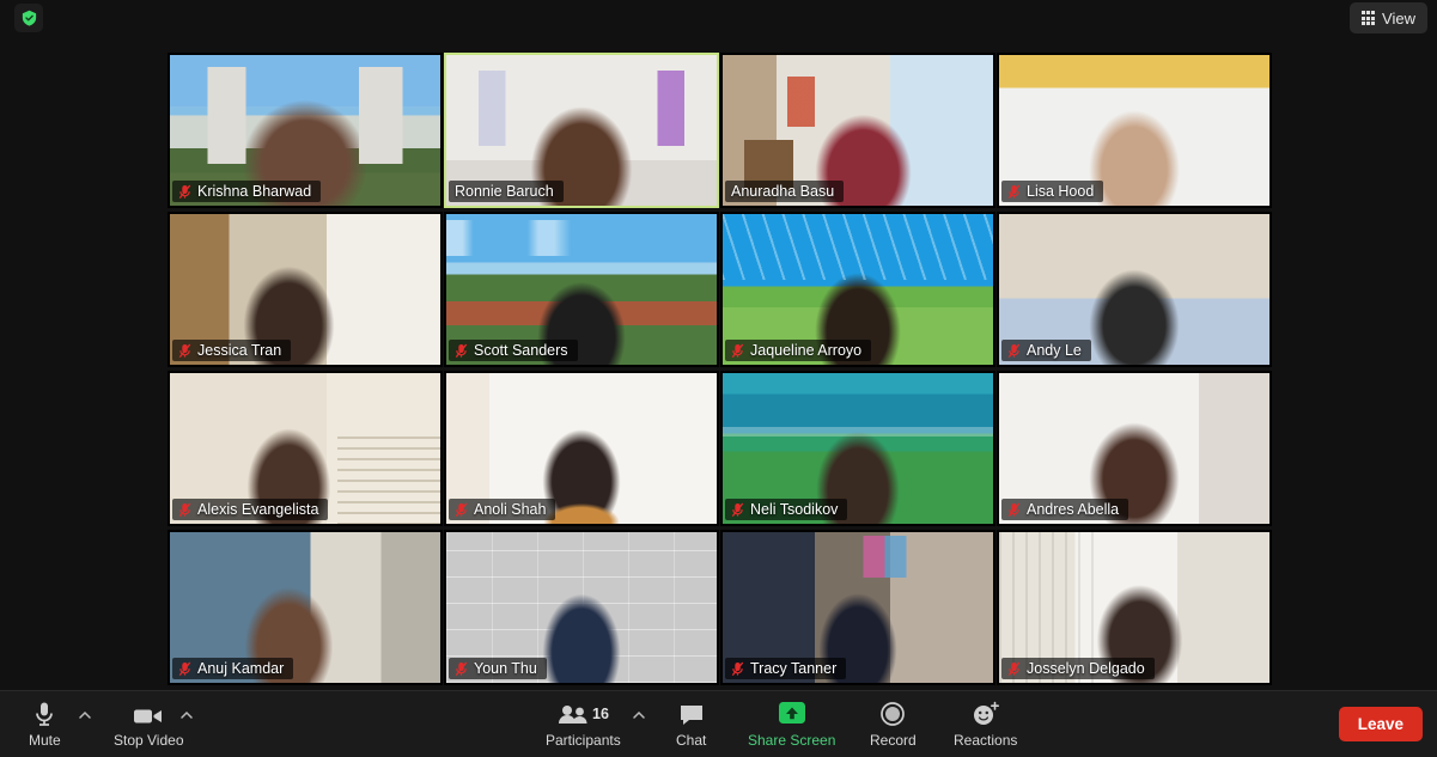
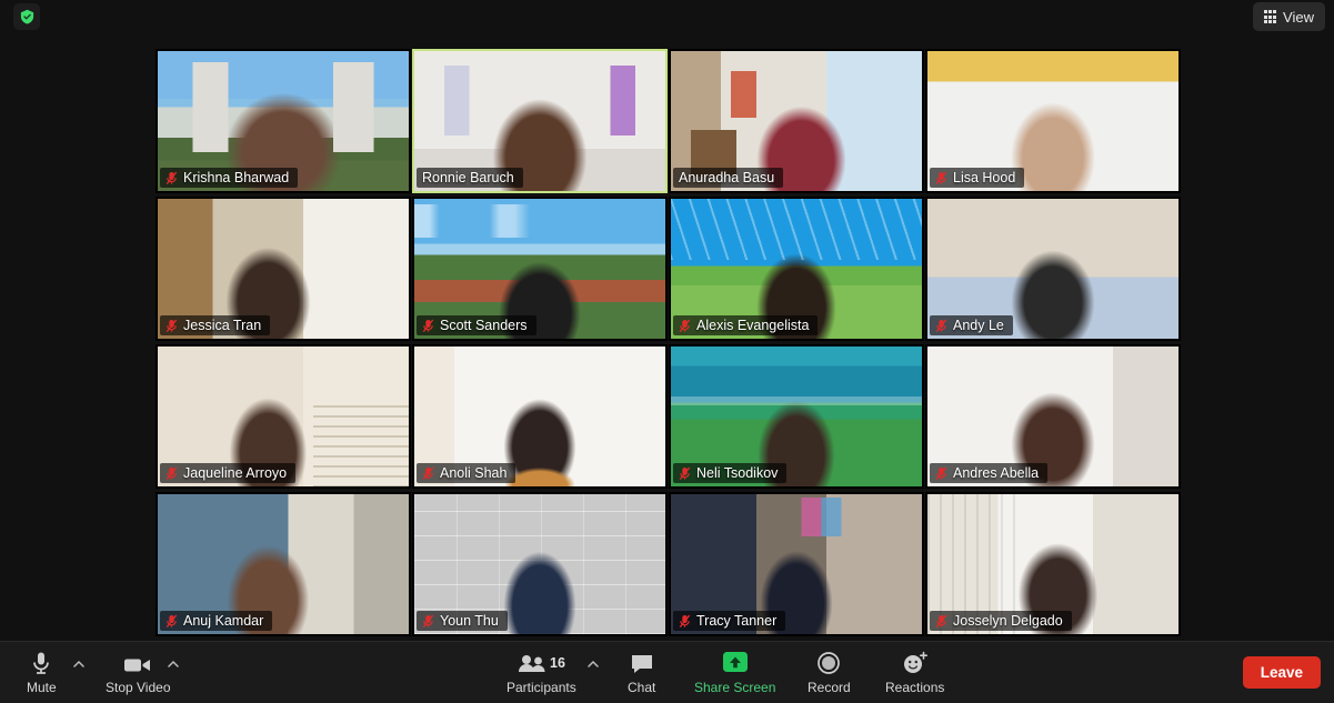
  View
  Krishna Bharwad
  Ronnie Baruch
  Anuradha Basu
  Lisa Hood
  Jessica Tran
  Scott Sanders
- Jaqueline Arroyo
+ Alexis Evangelista
  Andy Le
- Alexis Evangelista
+ Jaqueline Arroyo
  Anoli Shah
  Neli Tsodikov
  Andres Abella
  Anuj Kamdar
  Youn Thu
  Tracy Tanner
  Josselyn Delgado
  Mute
  Stop Video
  16
  Participants
  Chat
  Share Screen
  Record
  Reactions
  Leave
